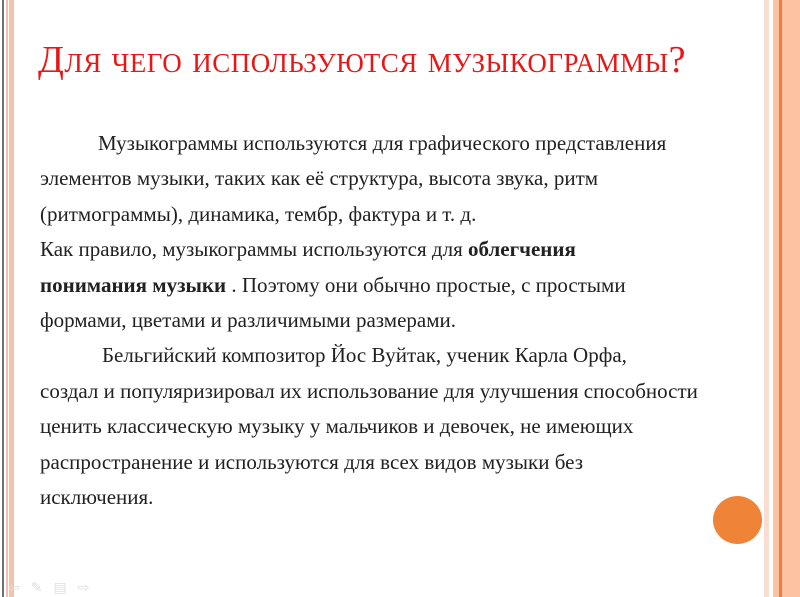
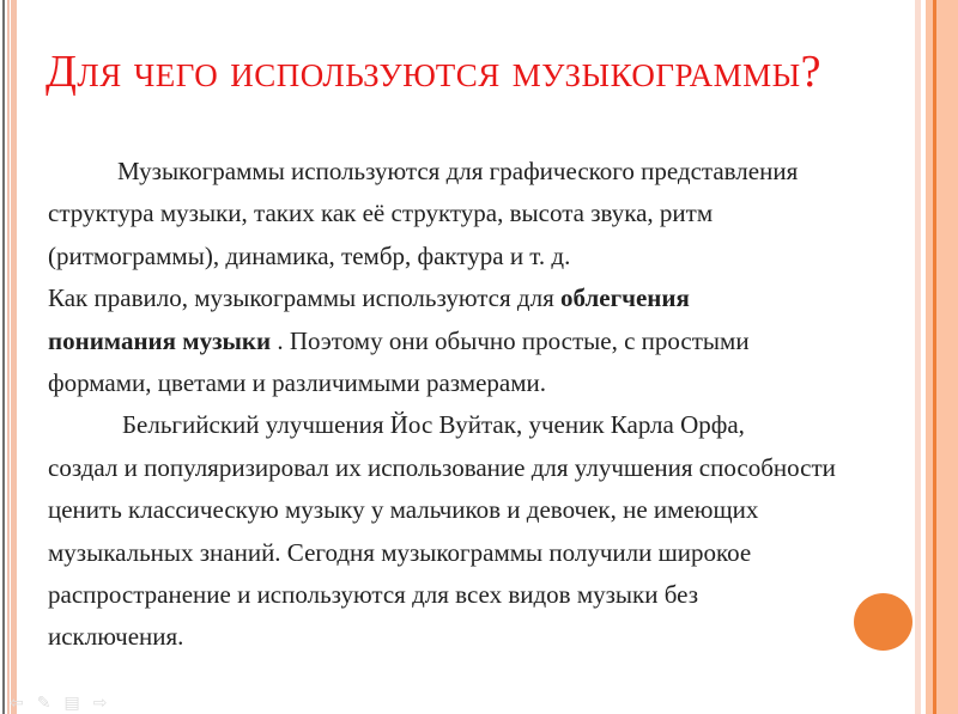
  Для чего используются музыкограммы?
  Музыкограммы используются для графического представления
- элементов музыки, таких как её структура, высота звука, ритм
+ структура музыки, таких как её структура, высота звука, ритм
  (ритмограммы), динамика, тембр, фактура и т. д.
  Как правило, музыкограммы используются для облегчения
  понимания музыки . Поэтому они обычно простые, с простыми
  формами, цветами и различимыми размерами.
- Бельгийский композитор Йос Вуйтак, ученик Карла Орфа,
+ Бельгийский улучшения Йос Вуйтак, ученик Карла Орфа,
  создал и популяризировал их использование для улучшения способности
  ценить классическую музыку у мальчиков и девочек, не имеющих
+ музыкальных знаний. Сегодня музыкограммы получили широкое
  распространение и используются для всех видов музыки без
  исключения.
  ⇦
  ✎
  ▤
  ⇨
